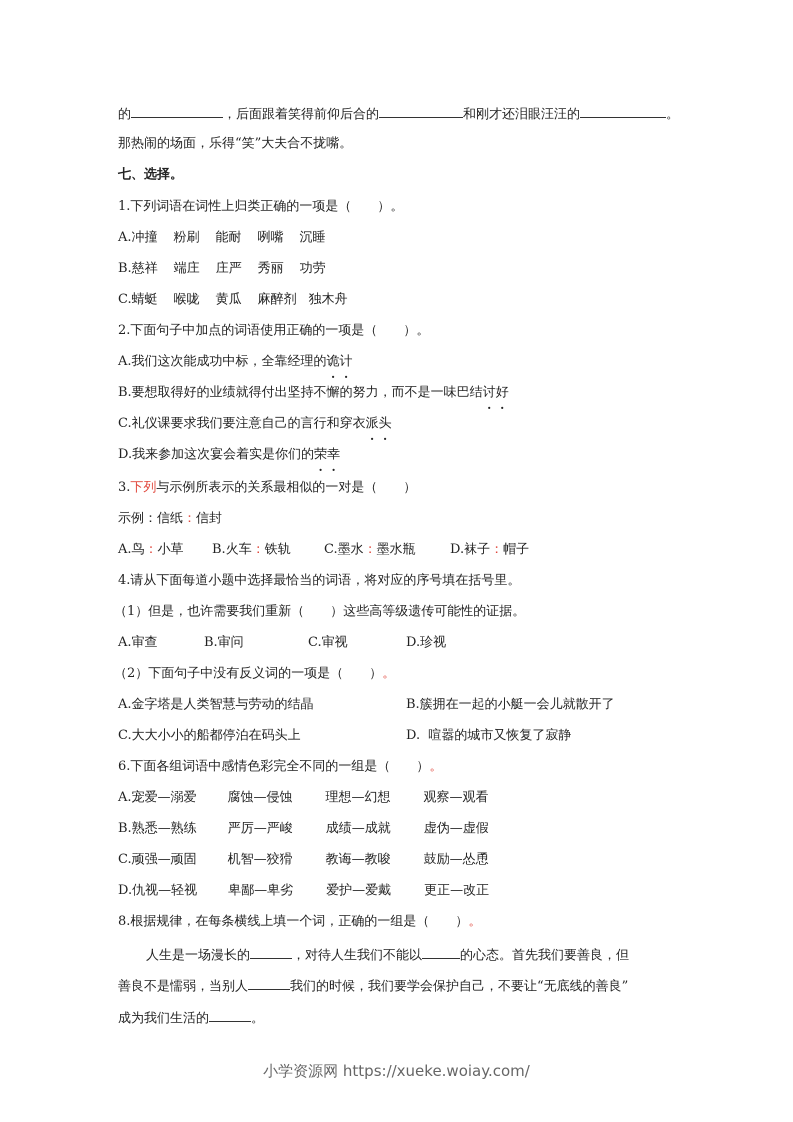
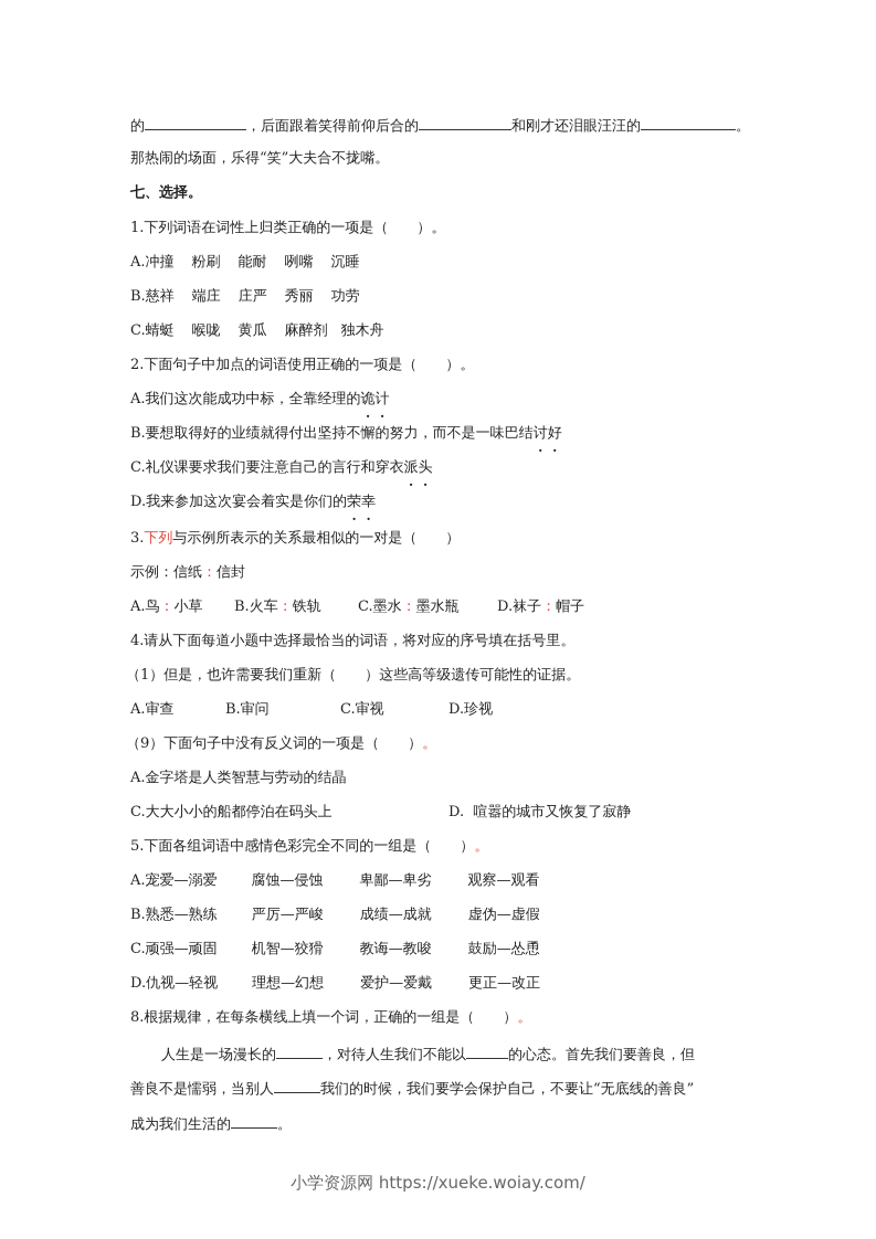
  的 ，后面跟着笑得前仰后合的 和刚才还泪眼汪汪的 。
  那热闹的场面，乐得“笑”大夫合不拢嘴。
  七、选择。
  1.下列词语在词性上归类正确的一项是（ ）。
  A.冲撞 粉刷 能耐 咧嘴 沉睡
  B.慈祥 端庄 庄严 秀丽 功劳
  C.蜻蜓 喉咙 黄瓜 麻醉剂 独木舟
  2.下面句子中加点的词语使用正确的一项是（ ）。
  A.我们这次能成功中标，全靠经理的诡计
  B.要想取得好的业绩就得付出坚持不懈的努力，而不是一味巴结讨好
  C.礼仪课要求我们要注意自己的言行和穿衣派头
  D.我来参加这次宴会着实是你们的荣幸
  3.下列与示例所表示的关系最相似的一对是（ ）
  示例：信纸：信封
  A.鸟：小草 B.火车：铁轨 C.墨水：墨水瓶 D.袜子：帽子
  4.请从下面每道小题中选择最恰当的词语，将对应的序号填在括号里。
  （1）但是，也许需要我们重新（ ）这些高等级遗传可能性的证据。
  A.审查 B.审问 C.审视 D.珍视
- （2）下面句子中没有反义词的一项是（ ）。
+ （9）下面句子中没有反义词的一项是（ ）。
  A.金字塔是人类智慧与劳动的结晶
- B.簇拥在一起的小艇一会儿就散开了
  C.大大小小的船都停泊在码头上
  D. 喧嚣的城市又恢复了寂静
- 6.下面各组词语中感情色彩完全不同的一组是（ ）。
+ 5.下面各组词语中感情色彩完全不同的一组是（ ）。
- A.宠爱—溺爱 腐蚀—侵蚀 理想—幻想 观察—观看
+ A.宠爱—溺爱 腐蚀—侵蚀 卑鄙—卑劣 观察—观看
  B.熟悉—熟练 严厉—严峻 成绩—成就 虚伪—虚假
  C.顽强—顽固 机智—狡猾 教诲—教唆 鼓励—怂恿
- D.仇视—轻视 卑鄙—卑劣 爱护—爱戴 更正—改正
+ D.仇视—轻视 理想—幻想 爱护—爱戴 更正—改正
  8.根据规律，在每条横线上填一个词，正确的一组是（ ）。
  人生是一场漫长的 ，对待人生我们不能以 的心态。首先我们要善良，但
  善良不是懦弱，当别人 我们的时候，我们要学会保护自己，不要让“无底线的善良”
  成为我们生活的 。
  小学资源网 https://xueke.woiay.com/
